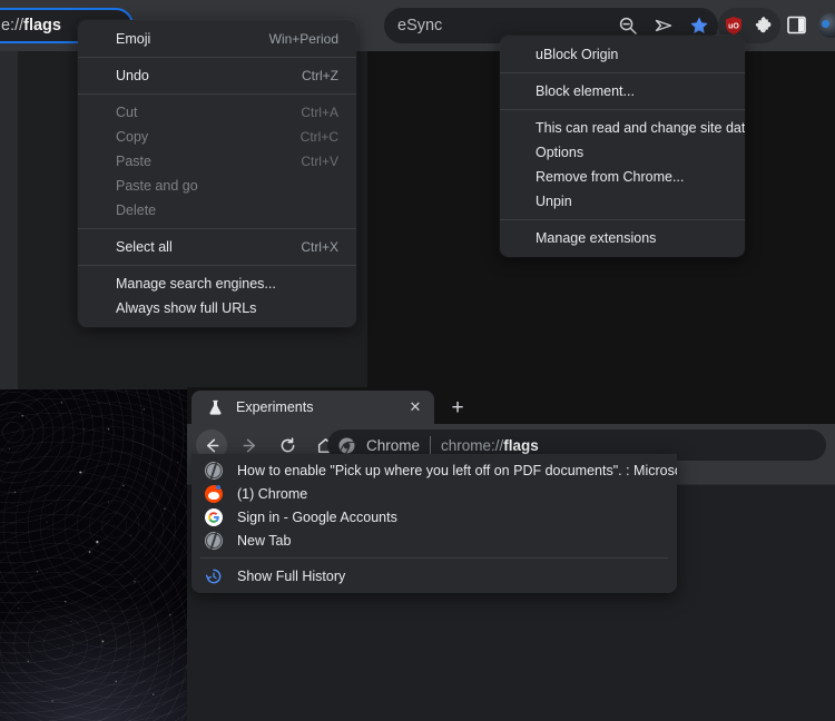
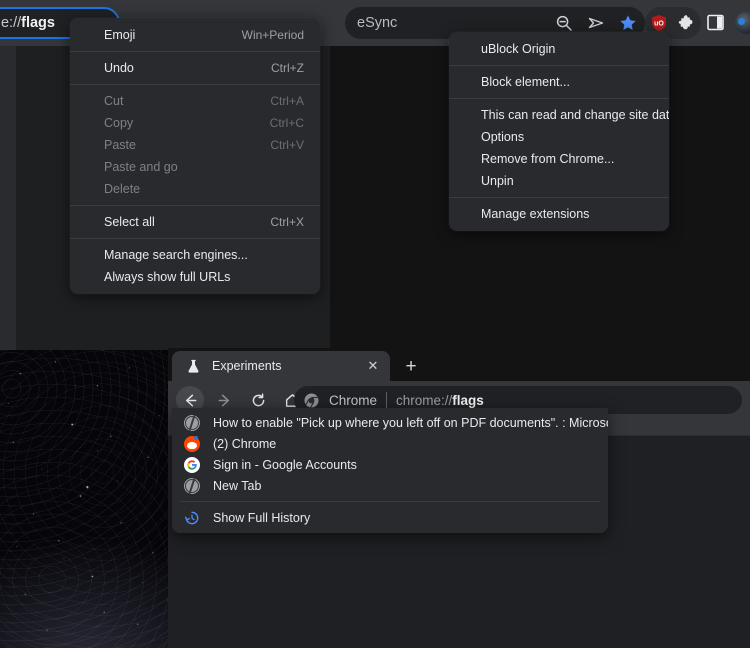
  e://flags
  eSync
  Emoji
  Win+Period
  Undo
  Ctrl+Z
  Cut
  Ctrl+A
  Copy
  Ctrl+C
  Paste
  Ctrl+V
  Paste and go
  Delete
  Select all
  Ctrl+X
  Manage search engines...
  Always show full URLs
  uBlock Origin
  Block element...
  This can read and change site dat
  Options
  Remove from Chrome...
  Unpin
  Manage extensions
  Experiments
  ✕
  +
  Chrome
  chrome://flags
  How to enable "Pick up where you left off on PDF documents". : Micros
- (1) Chrome
+ (2) Chrome
  Sign in - Google Accounts
  New Tab
  Show Full History
